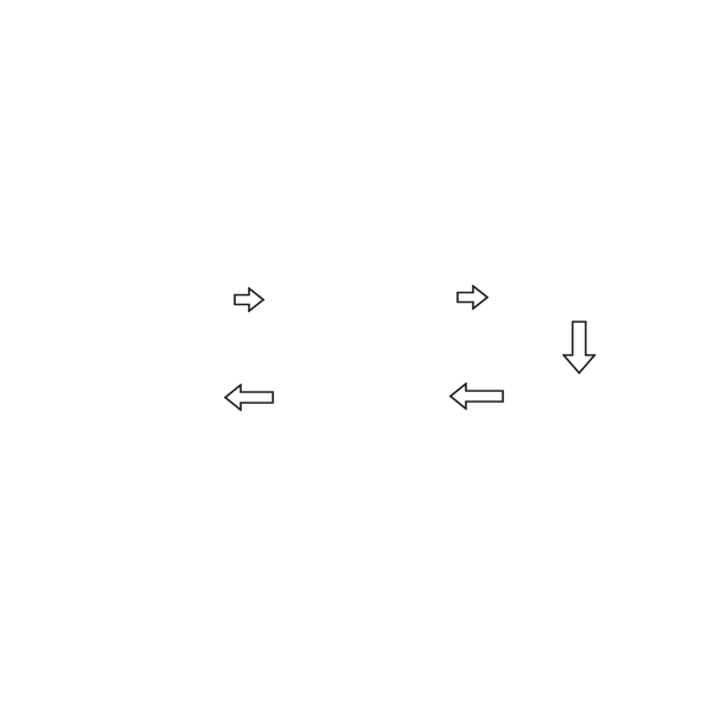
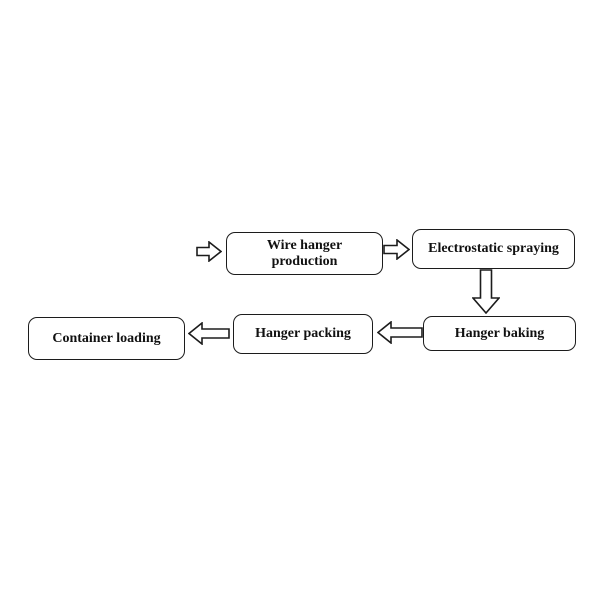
+ Wire hanger production
+ Electrostatic spraying
+ Hanger baking
+ Hanger packing
+ Container loading
